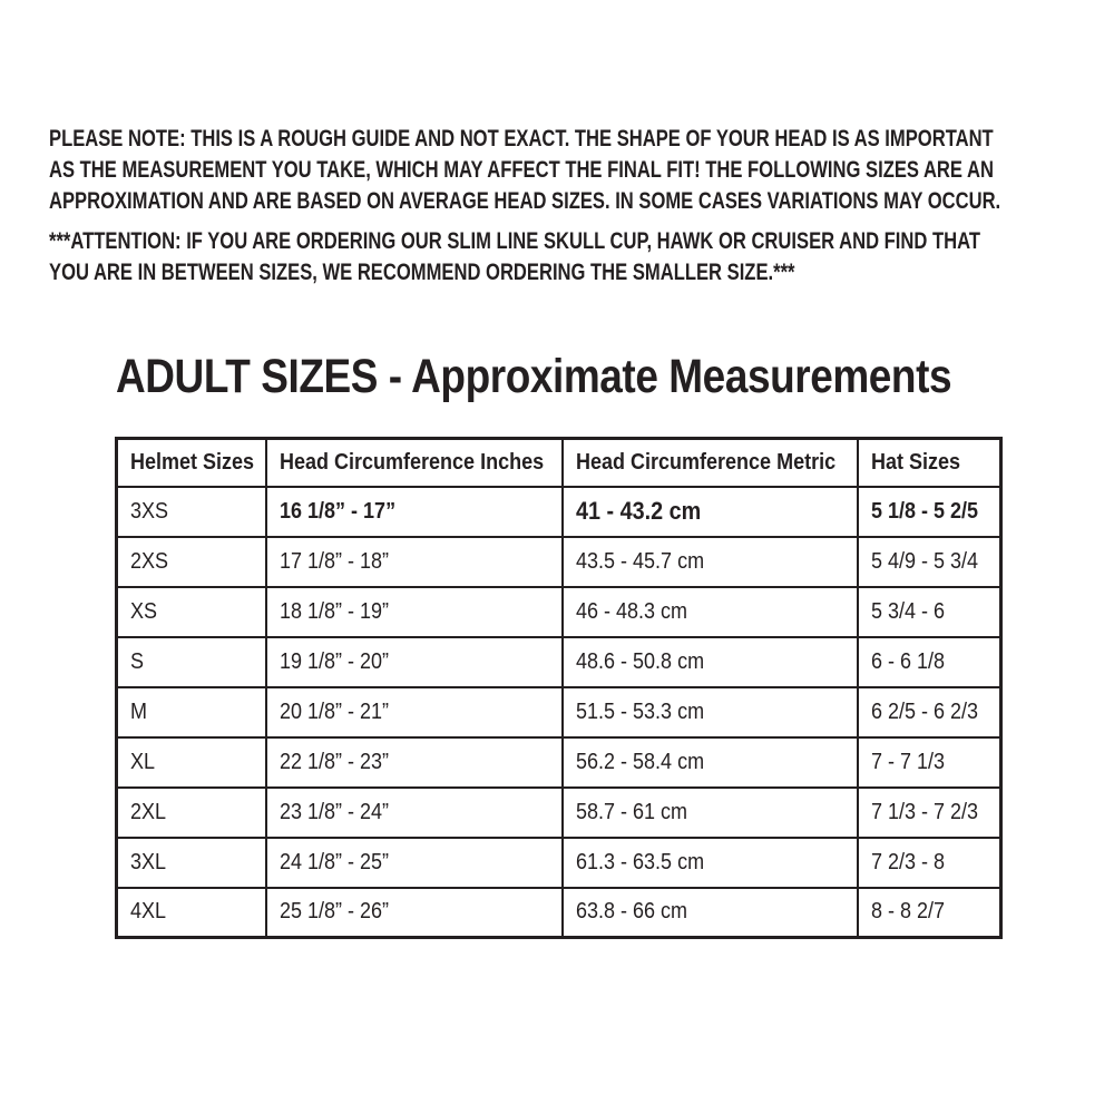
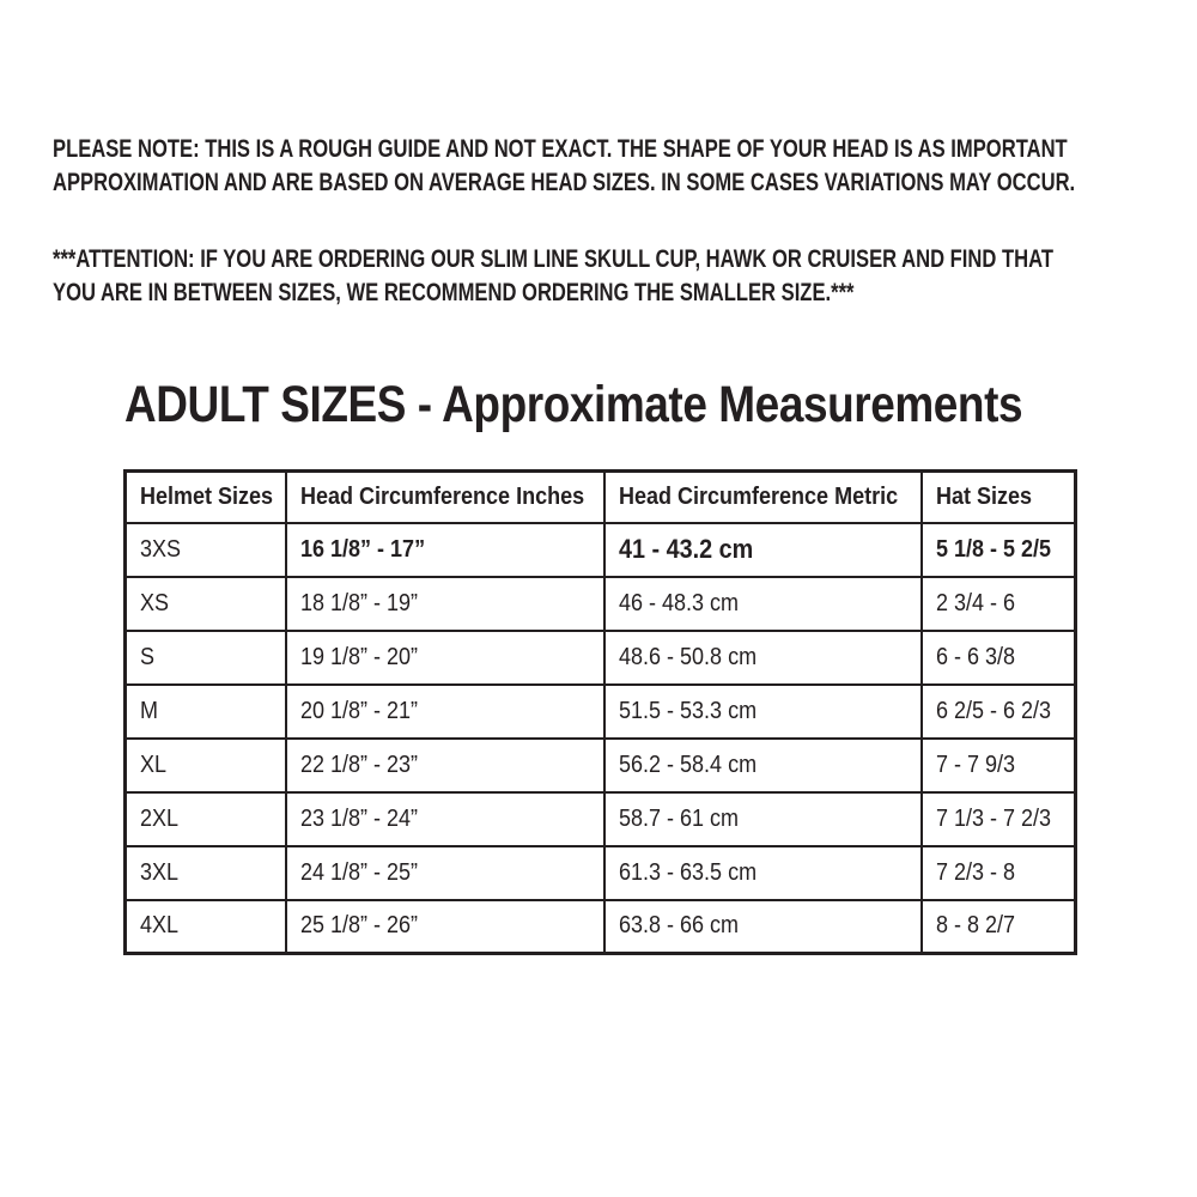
  PLEASE NOTE: THIS IS A ROUGH GUIDE AND NOT EXACT. THE SHAPE OF YOUR HEAD IS AS IMPORTANT
- AS THE MEASUREMENT YOU TAKE, WHICH MAY AFFECT THE FINAL FIT! THE FOLLOWING SIZES ARE AN
  APPROXIMATION AND ARE BASED ON AVERAGE HEAD SIZES. IN SOME CASES VARIATIONS MAY OCCUR.
  ***ATTENTION: IF YOU ARE ORDERING OUR SLIM LINE SKULL CUP, HAWK OR CRUISER AND FIND THAT
  YOU ARE IN BETWEEN SIZES, WE RECOMMEND ORDERING THE SMALLER SIZE.***
  ADULT SIZES - Approximate Measurements
  Helmet Sizes	Head Circumference Inches	Head Circumference Metric	Hat Sizes
  3XS	16 1/8” - 17”	41 - 43.2 cm	5 1/8 - 5 2/5
- 2XS	17 1/8” - 18”	43.5 - 45.7 cm	5 4/9 - 5 3/4
- XS	18 1/8” - 19”	46 - 48.3 cm	5 3/4 - 6
+ XS	18 1/8” - 19”	46 - 48.3 cm	2 3/4 - 6
- S	19 1/8” - 20”	48.6 - 50.8 cm	6 - 6 1/8
+ S	19 1/8” - 20”	48.6 - 50.8 cm	6 - 6 3/8
  M	20 1/8” - 21”	51.5 - 53.3 cm	6 2/5 - 6 2/3
- XL	22 1/8” - 23”	56.2 - 58.4 cm	7 - 7 1/3
+ XL	22 1/8” - 23”	56.2 - 58.4 cm	7 - 7 9/3
  2XL	23 1/8” - 24”	58.7 - 61 cm	7 1/3 - 7 2/3
  3XL	24 1/8” - 25”	61.3 - 63.5 cm	7 2/3 - 8
  4XL	25 1/8” - 26”	63.8 - 66 cm	8 - 8 2/7
